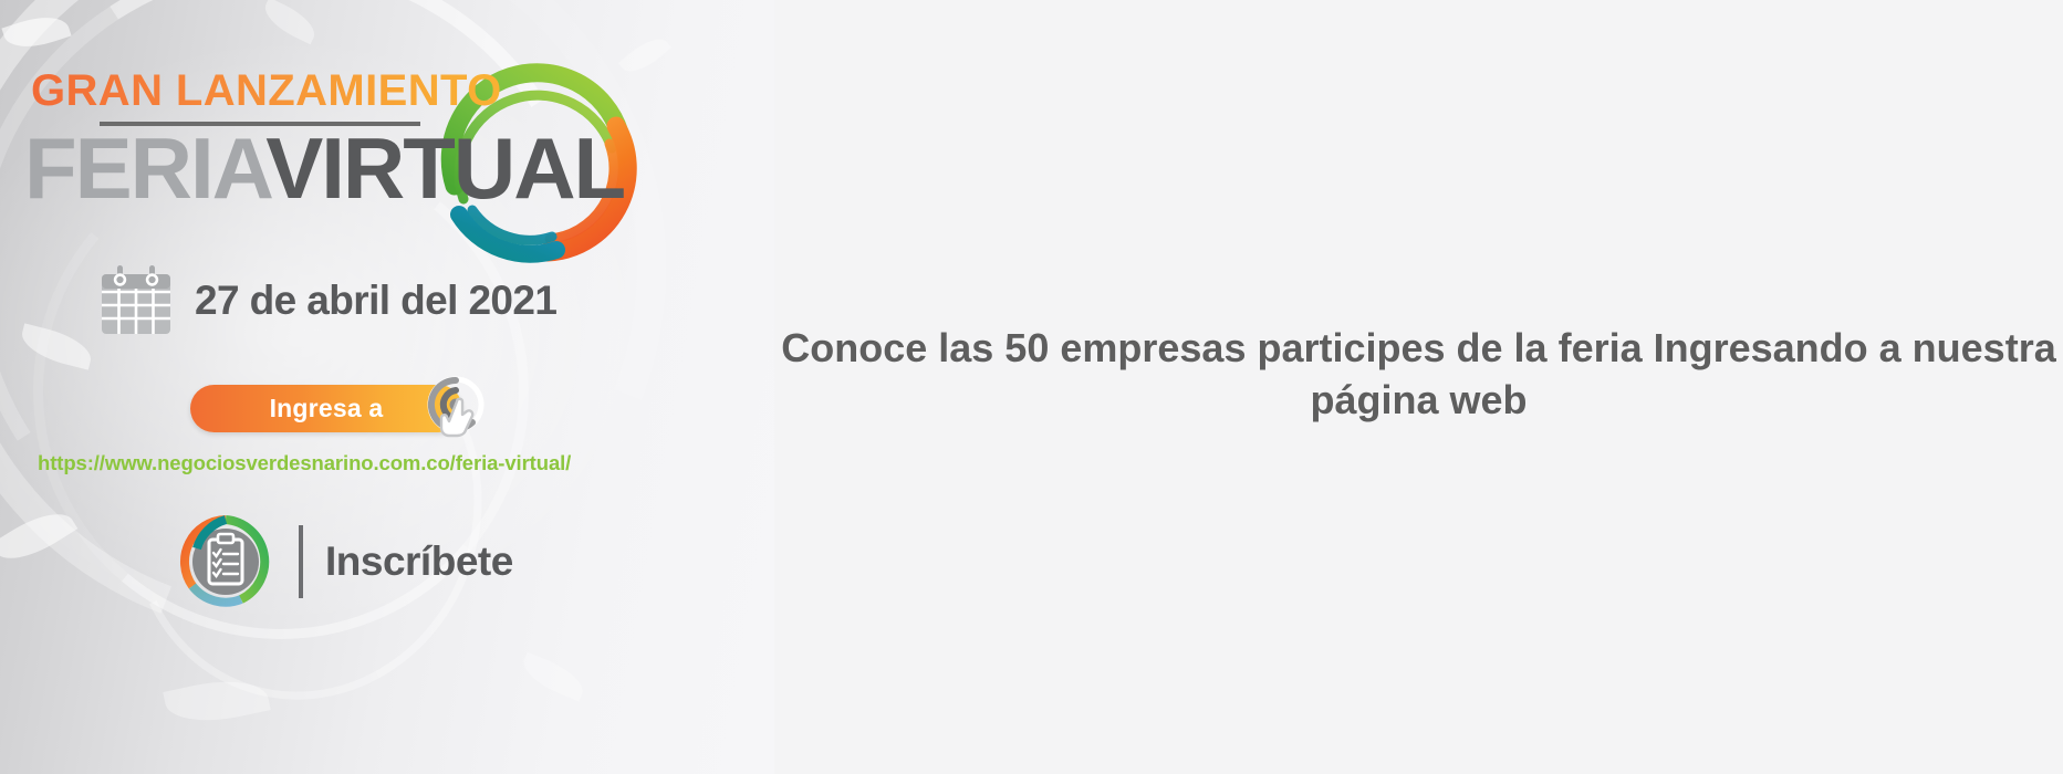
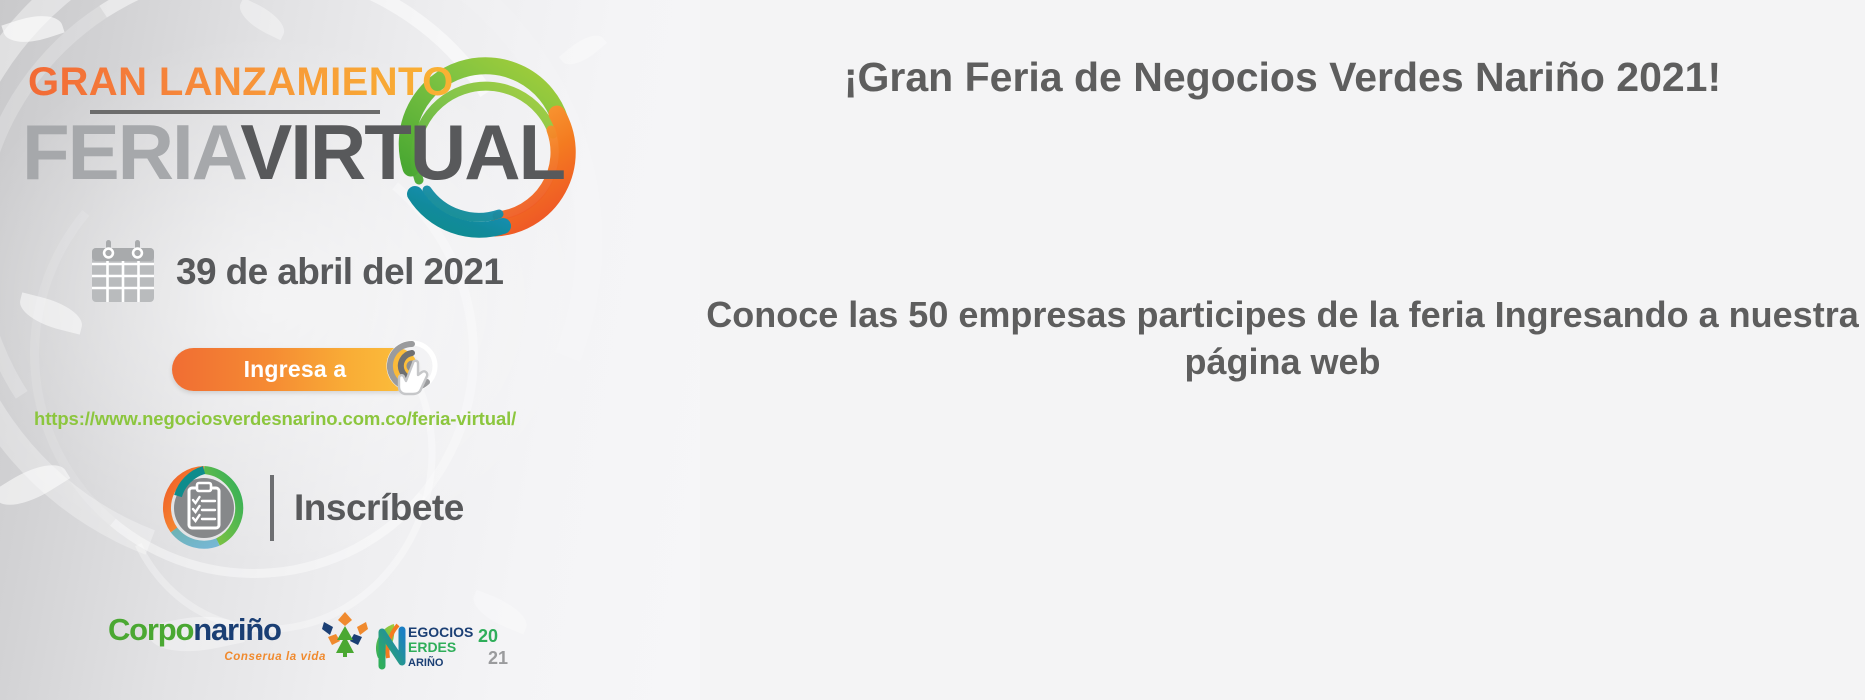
  GRAN LANZAMIENTO
  FERIAVIRTUAL
- 27 de abril del 2021
+ 39 de abril del 2021
  Ingresa a
  https://www.negociosverdesnarino.com.co/feria-virtual/
  Inscríbete
+ Corponariño
+ Conserua la vida
+ EGOCIOS
+ ERDES
+ ARIÑO
+ 20
+ 21
+ ¡Gran Feria de Negocios Verdes Nariño 2021!
  Conoce las 50 empresas participes de la feria Ingresando a nuestra página web
